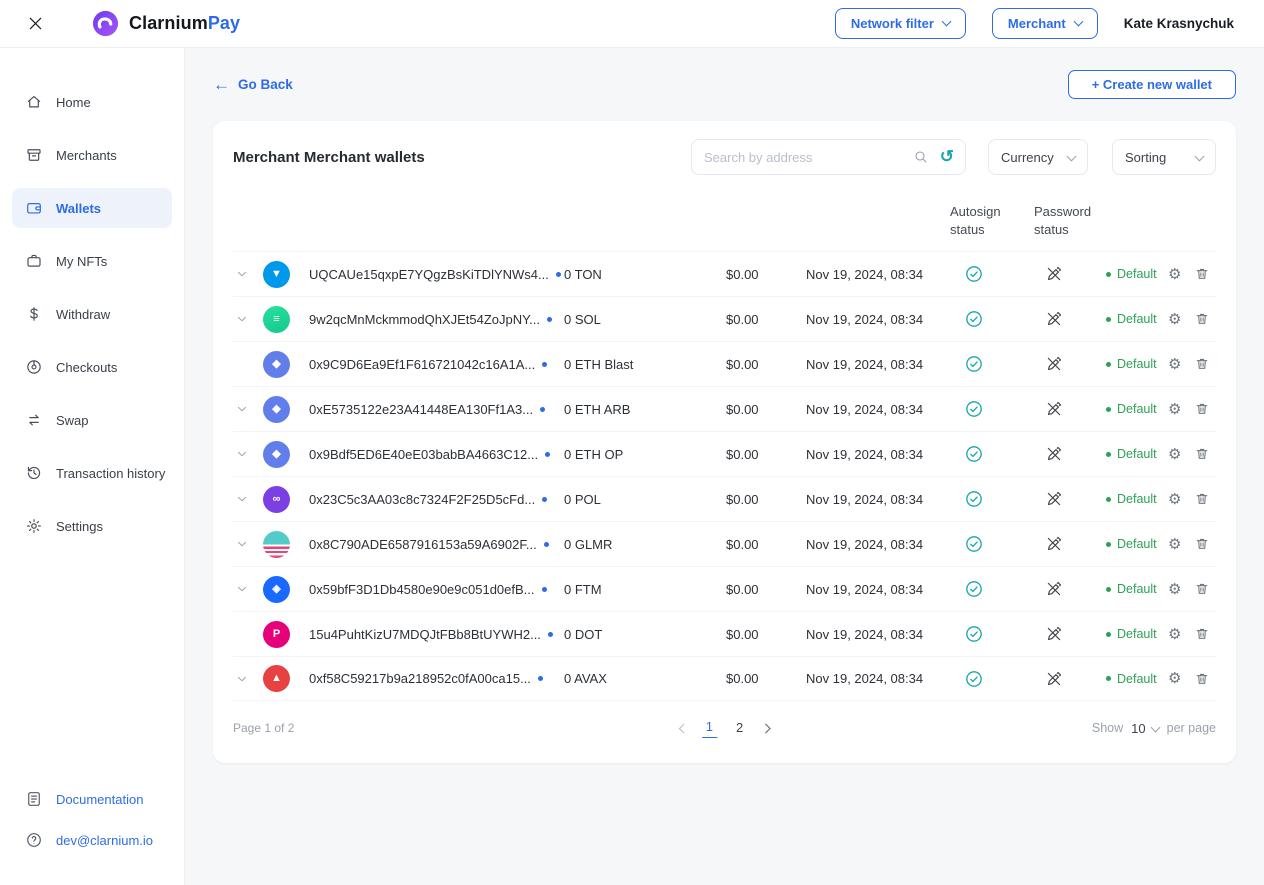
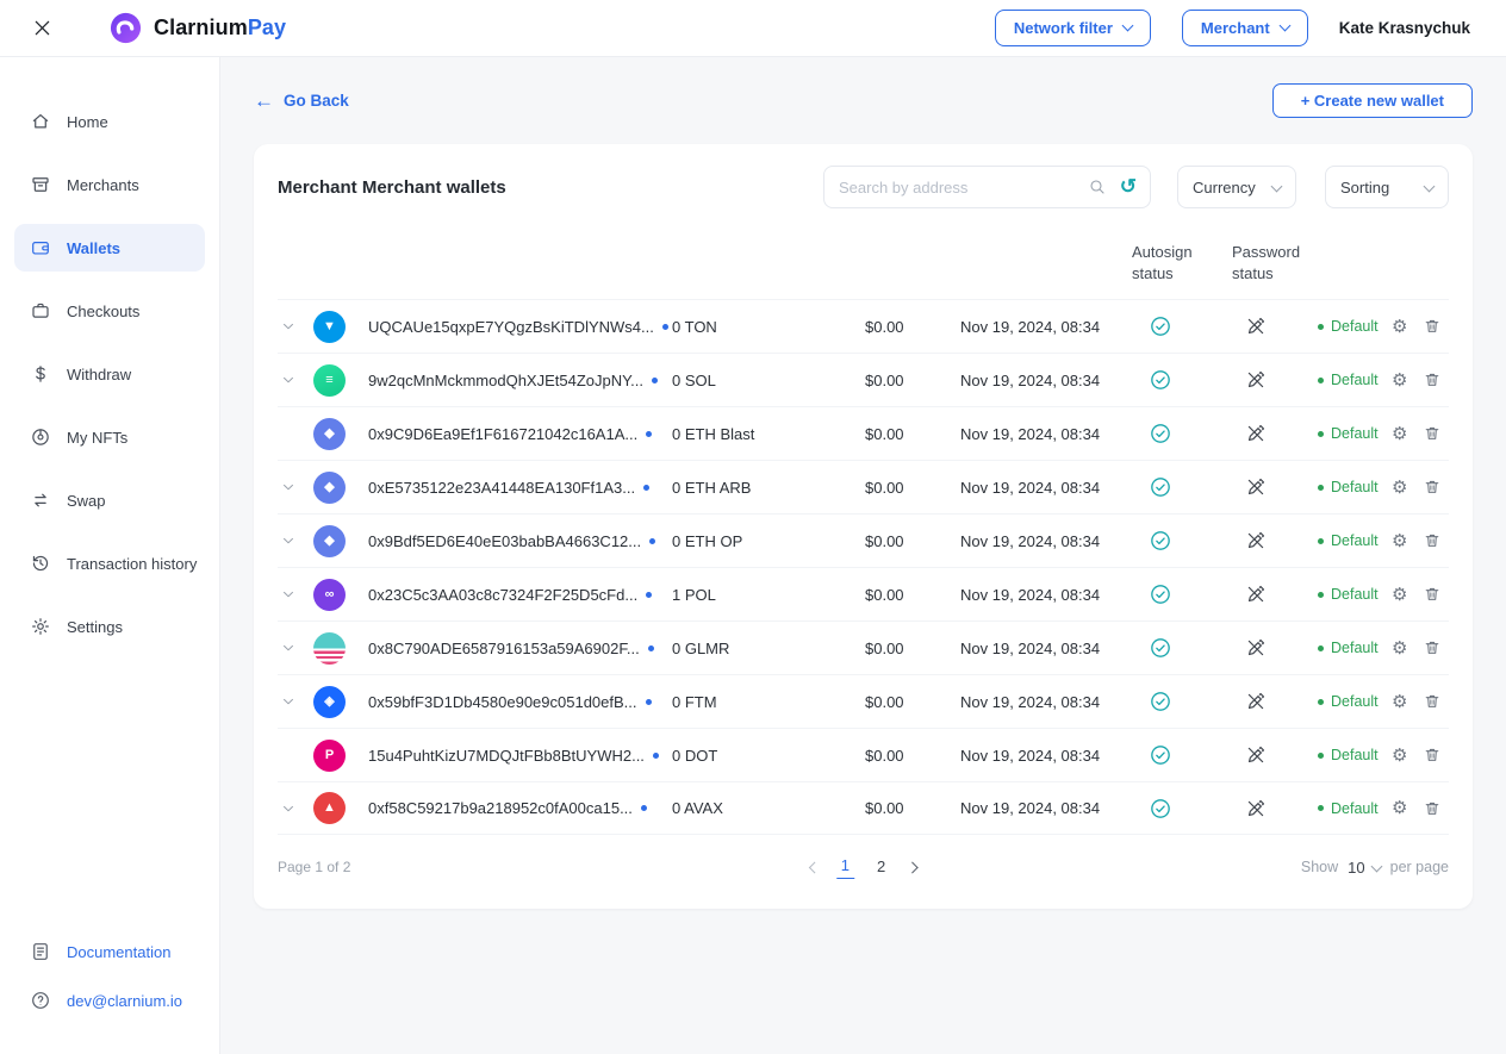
  ClarniumPay
  Network filter
  Merchant
  Kate Krasnychuk
  Home
  Merchants
  Wallets
- My NFTs
+ Checkouts
  Withdraw
- Checkouts
+ My NFTs
  Swap
  Transaction history
  Settings
  Documentation
  dev@clarnium.io
  ←
  Go Back
  + Create new wallet
  Merchant Merchant wallets
  Search by address
  ↺
  Currency
  Sorting
  Autosign status
  Password status
  ▼
  UQCAUe15qxpE7YQgzBsKiTDlYNWs4...
  0 TON
  $0.00
  Nov 19, 2024, 08:34
  Default
  ⚙
  ≡
  9w2qcMnMckmmodQhXJEt54ZoJpNY...
  0 SOL
  $0.00
  Nov 19, 2024, 08:34
  Default
  ⚙
  ◆
  0x9C9D6Ea9Ef1F616721042c16A1A...
  0 ETH Blast
  $0.00
  Nov 19, 2024, 08:34
  Default
  ⚙
  ◆
  0xE5735122e23A41448EA130Ff1A3...
  0 ETH ARB
  $0.00
  Nov 19, 2024, 08:34
  Default
  ⚙
  ◆
  0x9Bdf5ED6E40eE03babBA4663C12...
  0 ETH OP
  $0.00
  Nov 19, 2024, 08:34
  Default
  ⚙
  ∞
  0x23C5c3AA03c8c7324F2F25D5cFd...
- 0 POL
+ 1 POL
  $0.00
  Nov 19, 2024, 08:34
  Default
  ⚙
  0x8C790ADE6587916153a59A6902F...
  0 GLMR
  $0.00
  Nov 19, 2024, 08:34
  Default
  ⚙
  ◈
  0x59bfF3D1Db4580e90e9c051d0efB...
  0 FTM
  $0.00
  Nov 19, 2024, 08:34
  Default
  ⚙
  P
  15u4PuhtKizU7MDQJtFBb8BtUYWH2...
  0 DOT
  $0.00
  Nov 19, 2024, 08:34
  Default
  ⚙
  ▲
  0xf58C59217b9a218952c0fA00ca15...
  0 AVAX
  $0.00
  Nov 19, 2024, 08:34
  Default
  ⚙
  Page 1 of 2
  1
  2
  Show
  10
  per page
